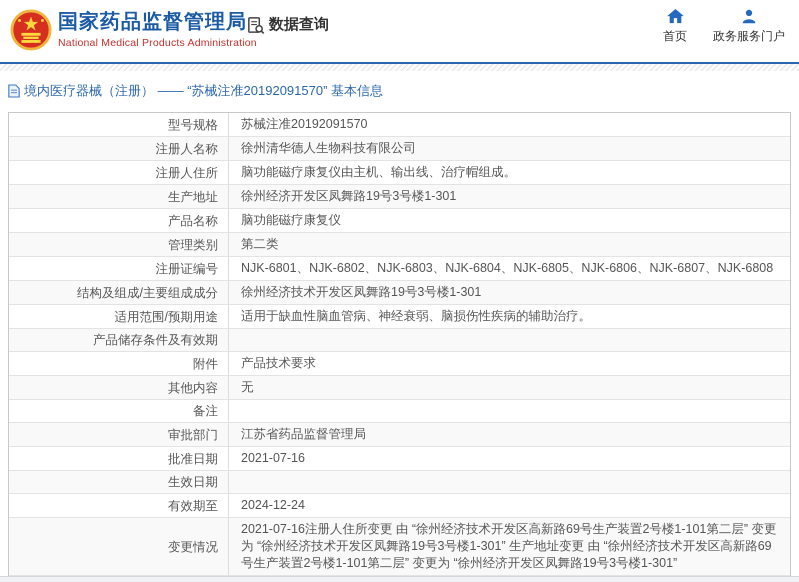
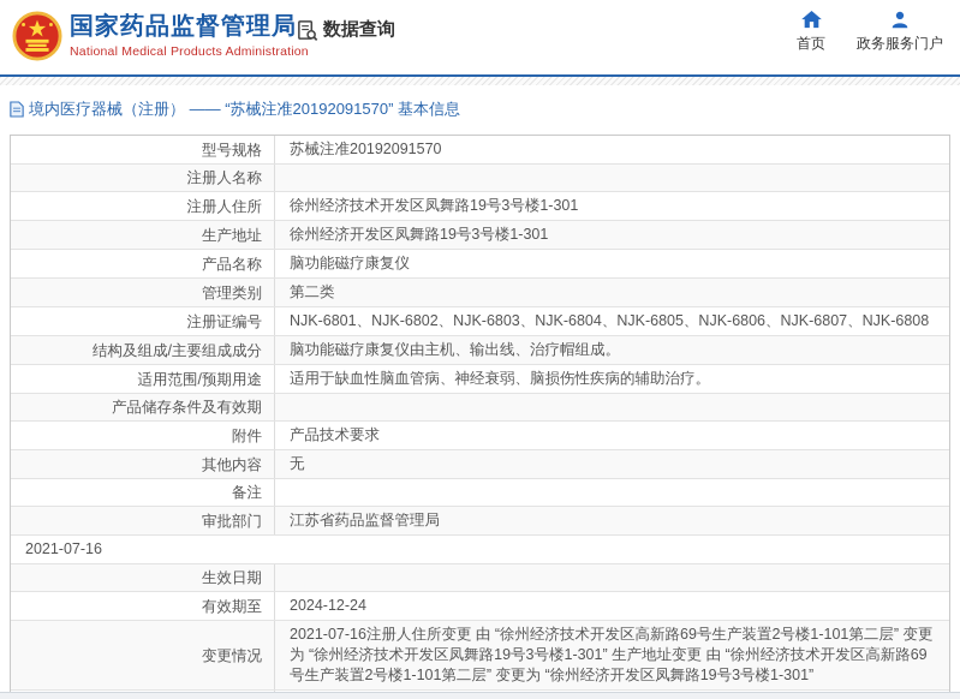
  国家药品监督管理局
  National Medical Products Administration
  数据查询
  首页
  政务服务门户
  境内医疗器械（注册） —— “苏械注准20192091570” 基本信息
  型号规格
  苏械注准20192091570
  注册人名称
- 徐州清华德人生物科技有限公司
  注册人住所
- 脑功能磁疗康复仪由主机、输出线、治疗帽组成。
+ 徐州经济技术开发区凤舞路19号3号楼1-301
  生产地址
  徐州经济开发区凤舞路19号3号楼1-301
  产品名称
  脑功能磁疗康复仪
  管理类别
  第二类
  注册证编号
  NJK-6801、NJK-6802、NJK-6803、NJK-6804、NJK-6805、NJK-6806、NJK-6807、NJK-6808
  结构及组成/主要组成成分
- 徐州经济技术开发区凤舞路19号3号楼1-301
+ 脑功能磁疗康复仪由主机、输出线、治疗帽组成。
  适用范围/预期用途
  适用于缺血性脑血管病、神经衰弱、脑损伤性疾病的辅助治疗。
  产品储存条件及有效期
  附件
  产品技术要求
  其他内容
  无
  备注
  审批部门
  江苏省药品监督管理局
- 批准日期
  2021-07-16
  生效日期
  有效期至
  2024-12-24
  变更情况
  2021-07-16注册人住所变更 由 “徐州经济技术开发区高新路69号生产装置2号楼1-101第二层” 变更为 “徐州经济技术开发区凤舞路19号3号楼1-301” 生产地址变更 由 “徐州经济技术开发区高新路69号生产装置2号楼1-101第二层” 变更为 “徐州经济开发区凤舞路19号3号楼1-301”
